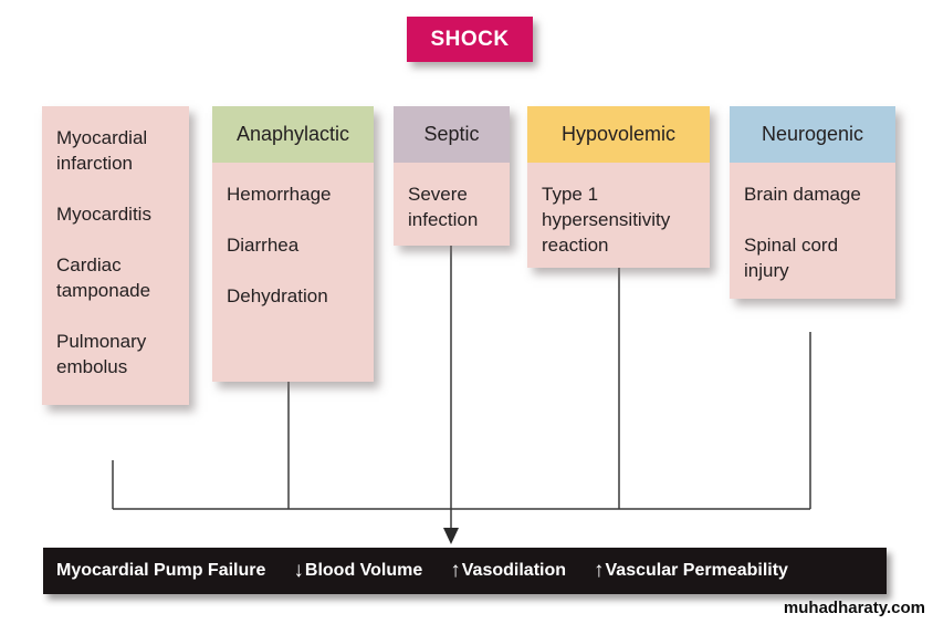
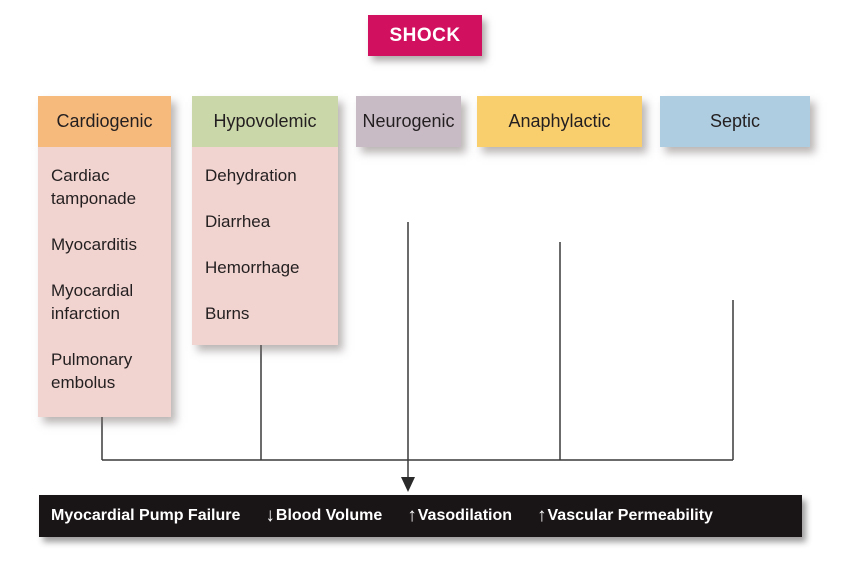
  SHOCK
+ Cardiogenic
- Myocardial infarction
+ Cardiac tamponade
  Myocarditis
- Cardiac tamponade
+ Myocardial infarction
  Pulmonary embolus
- Anaphylactic
+ Hypovolemic
- Hemorrhage
+ Dehydration
  Diarrhea
- Dehydration
+ Hemorrhage
+ Burns
- Septic
+ Neurogenic
- Severe infection
- Hypovolemic
+ Anaphylactic
- Type 1 hypersensitivity reaction
- Neurogenic
+ Septic
- Brain damage
- Spinal cord injury
  Myocardial Pump Failure
  ↓
  Blood Volume
  ↑
  Vasodilation
  ↑
  Vascular Permeability
- muhadharaty.com
